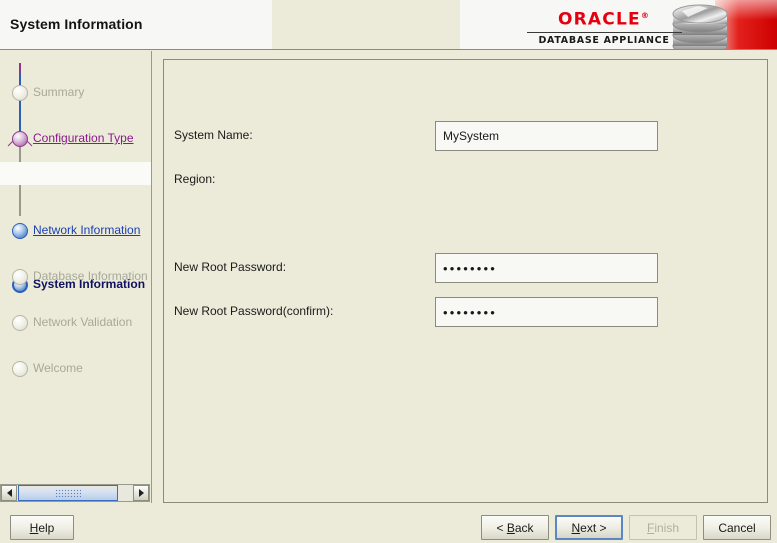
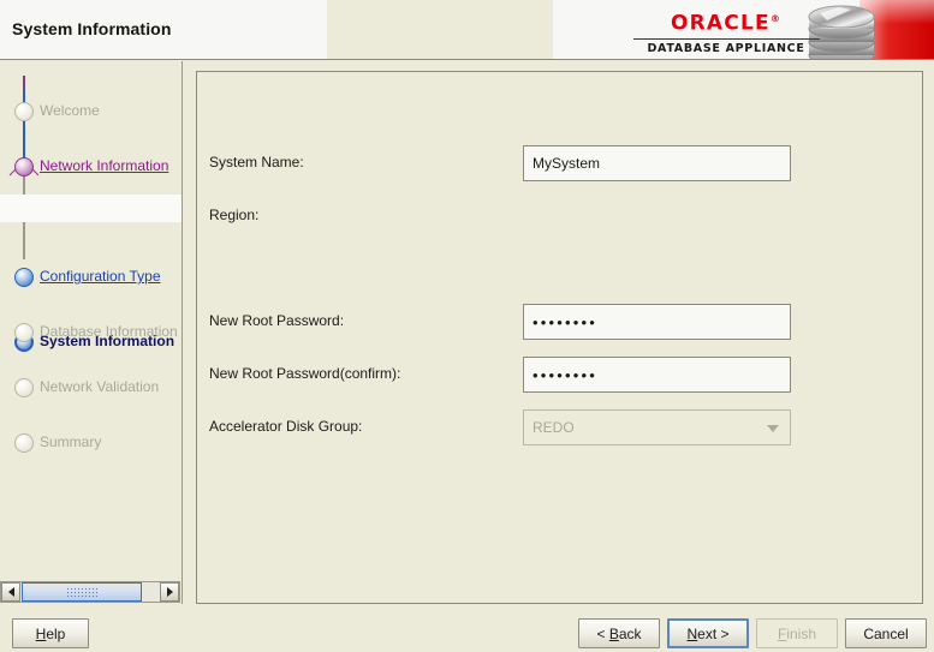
  System Information
  ORACLE®
  DATABASE APPLIANCE
- Summary
+ Welcome
- Configuration Type
+ Network Information
  System Information
- Network Information
+ Configuration Type
  Database Information
  Network Validation
- Welcome
+ Summary
  System Name:
  MySystem
  Region:
  New Root Password:
  ••••••••
  New Root Password(confirm):
  ••••••••
+ Accelerator Disk Group:
+ REDO
  Help
  < Back
  Next >
  Finish
  Cancel
